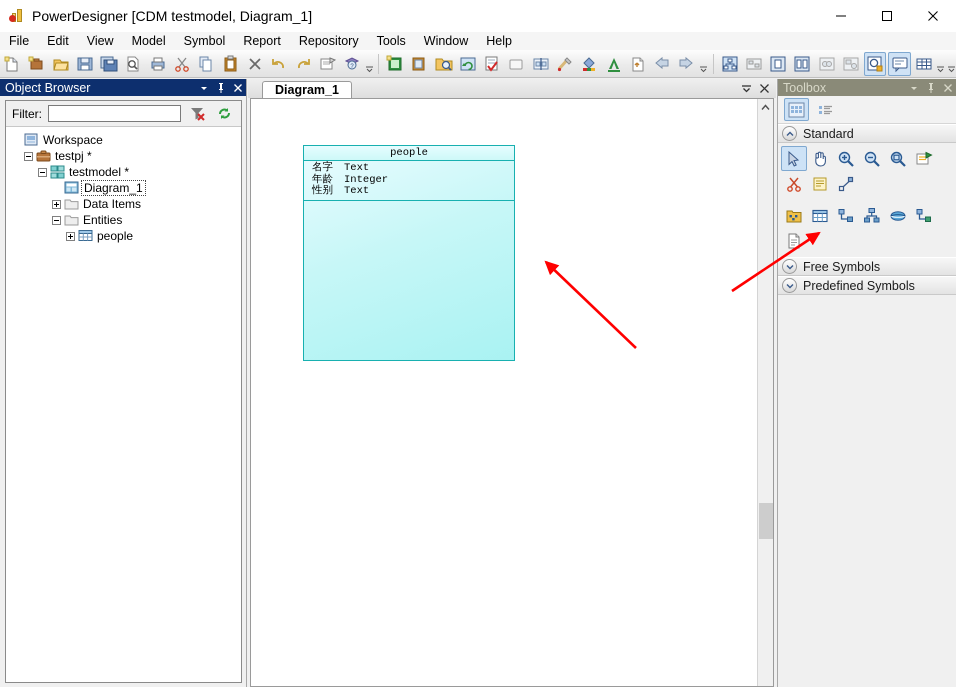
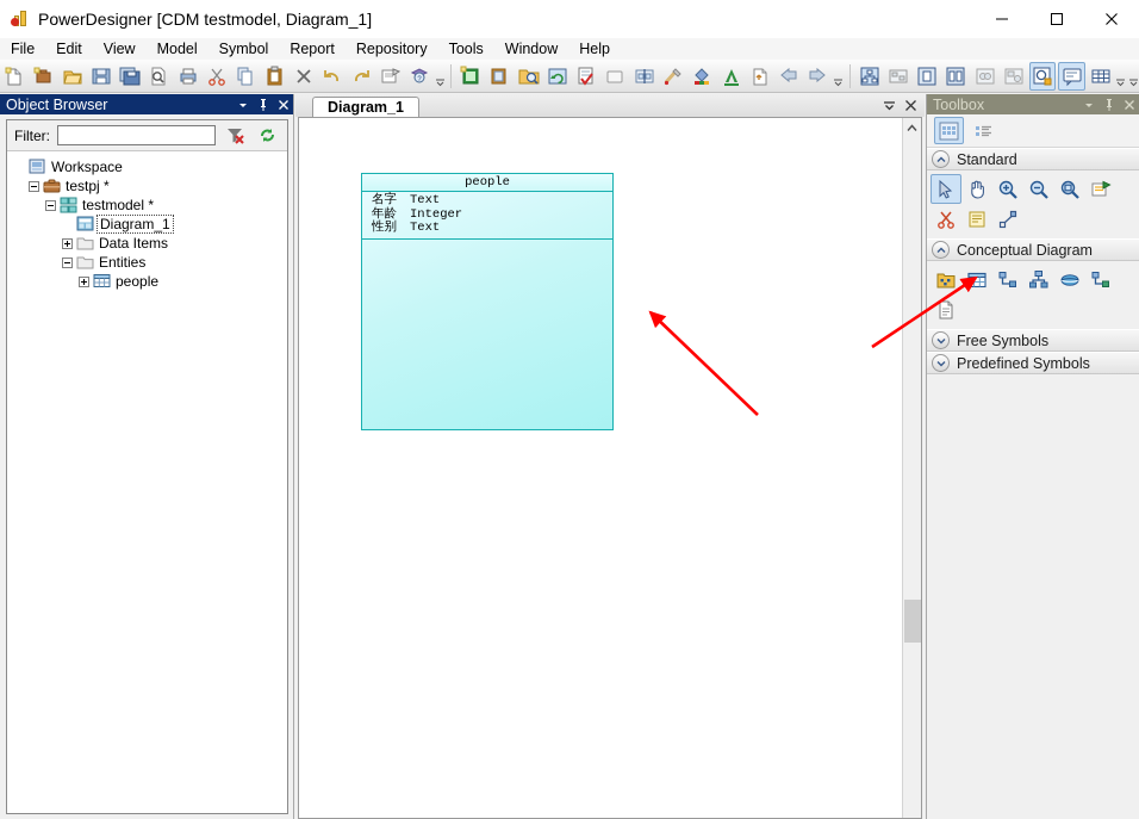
  PowerDesigner [CDM testmodel, Diagram_1]
  File
  Edit
  View
  Model
  Symbol
  Report
  Repository
  Tools
  Window
  Help
  Object Browser
  Filter:
  Workspace
  testpj *
  testmodel *
  Diagram_1
  Data Items
  Entities
  people
  Diagram_1
  people
  名字
  Text
  年龄
  Integer
  性别
  Text
  Toolbox
  Standard
+ Conceptual Diagram
  Free Symbols
  Predefined Symbols
